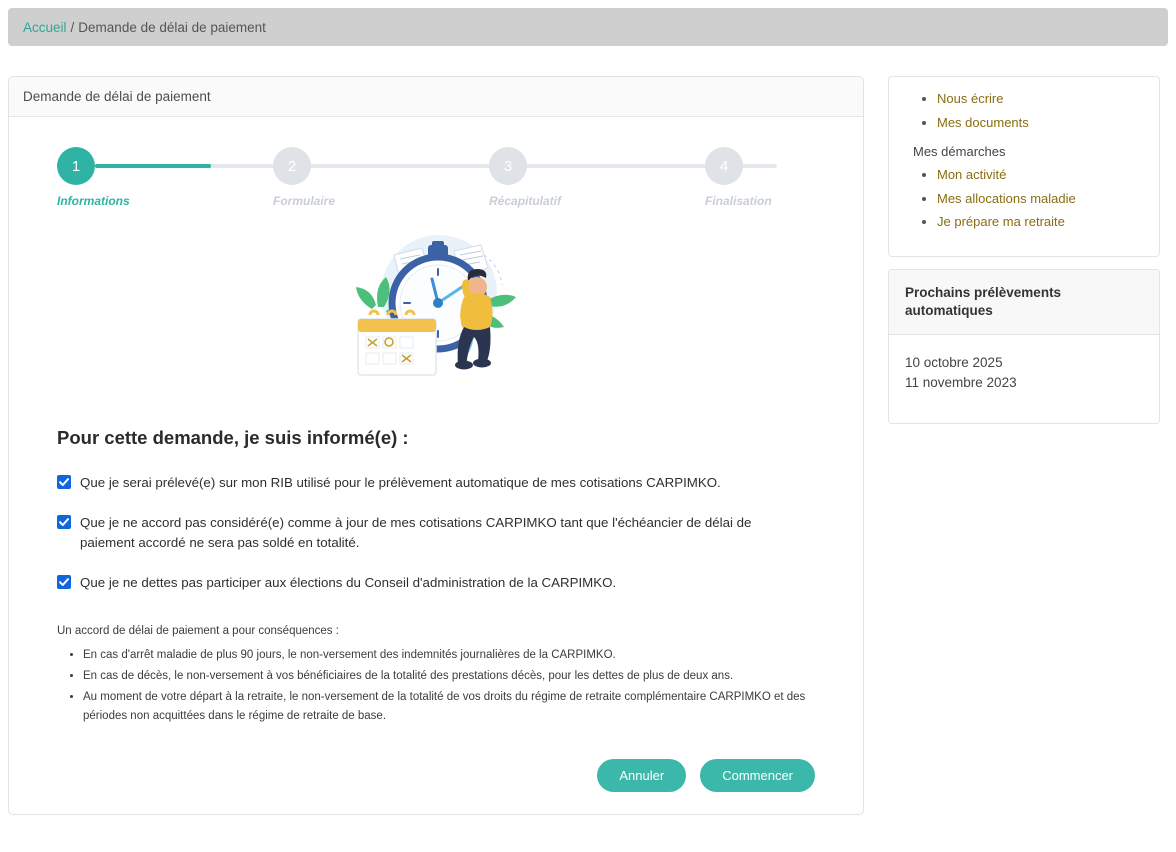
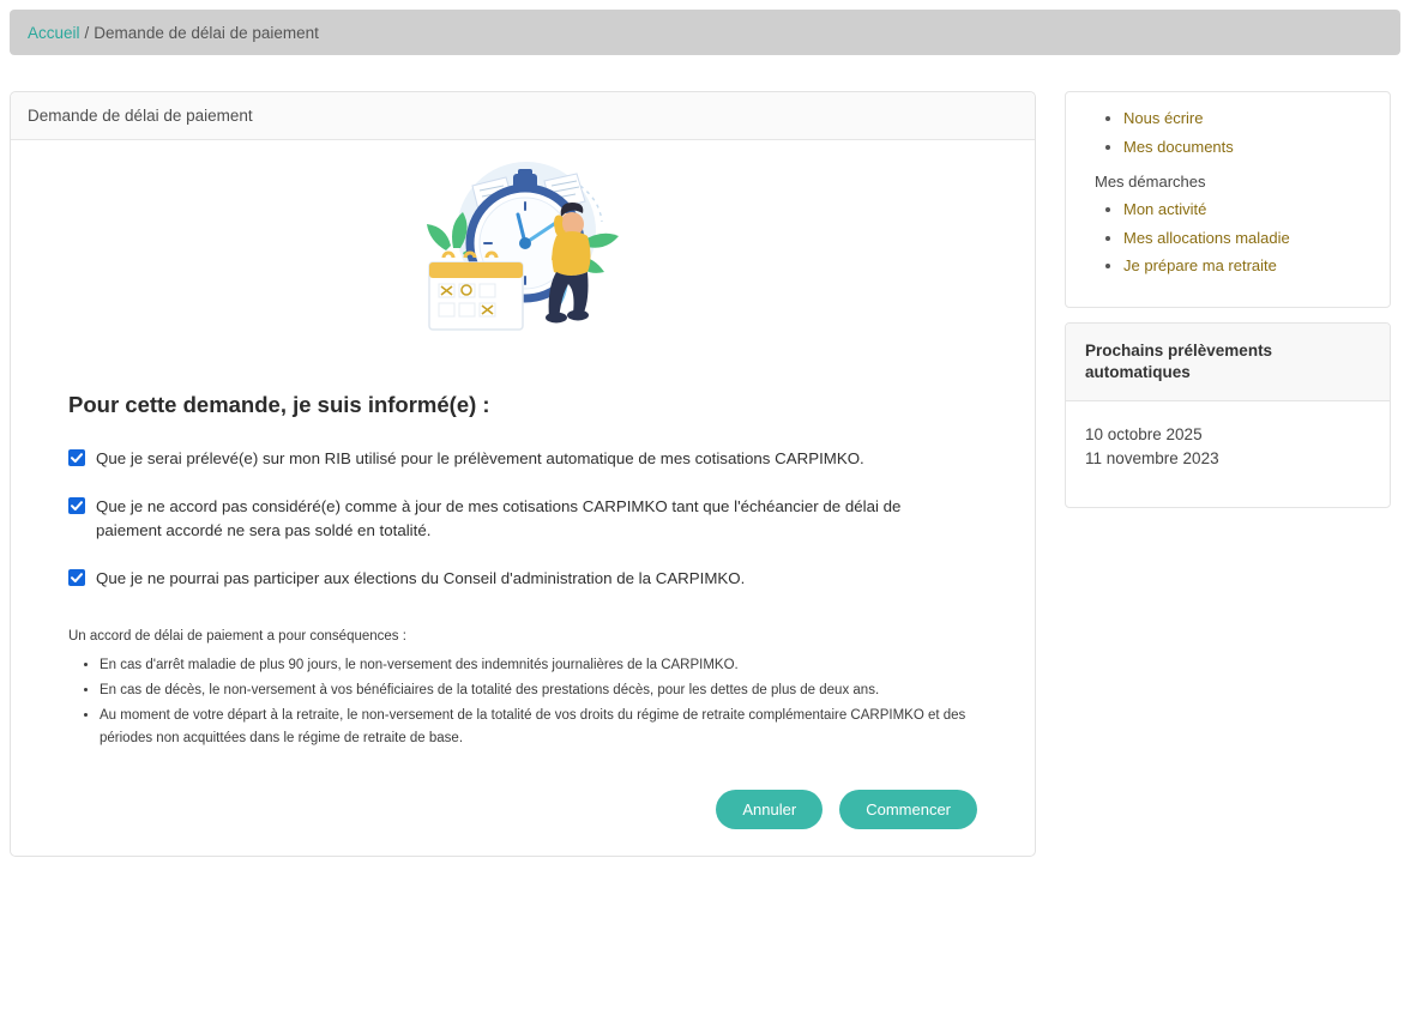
  Accueil
  /
  Demande de délai de paiement
  Demande de délai de paiement
- 1
- Informations
- 2
- Formulaire
- 3
- Récapitulatif
- 4
- Finalisation
  Pour cette demande, je suis informé(e) :
  Que je serai prélevé(e) sur mon RIB utilisé pour le prélèvement automatique de mes cotisations CARPIMKO.
  Que je ne accord pas considéré(e) comme à jour de mes cotisations CARPIMKO tant que l'échéancier de délai de paiement accordé ne sera pas soldé en totalité.
- Que je ne dettes pas participer aux élections du Conseil d'administration de la CARPIMKO.
+ Que je ne pourrai pas participer aux élections du Conseil d'administration de la CARPIMKO.
  Un accord de délai de paiement a pour conséquences :
  En cas d'arrêt maladie de plus 90 jours, le non-versement des indemnités journalières de la CARPIMKO.
  En cas de décès, le non-versement à vos bénéficiaires de la totalité des prestations décès, pour les dettes de plus de deux ans.
  Au moment de votre départ à la retraite, le non-versement de la totalité de vos droits du régime de retraite complémentaire CARPIMKO et des périodes non acquittées dans le régime de retraite de base.
  Annuler
  Commencer
  Nous écrire
  Mes documents
  Mes démarches
  Mon activité
  Mes allocations maladie
  Je prépare ma retraite
  Prochains prélèvements automatiques
  10 octobre 2025
  11 novembre 2023
